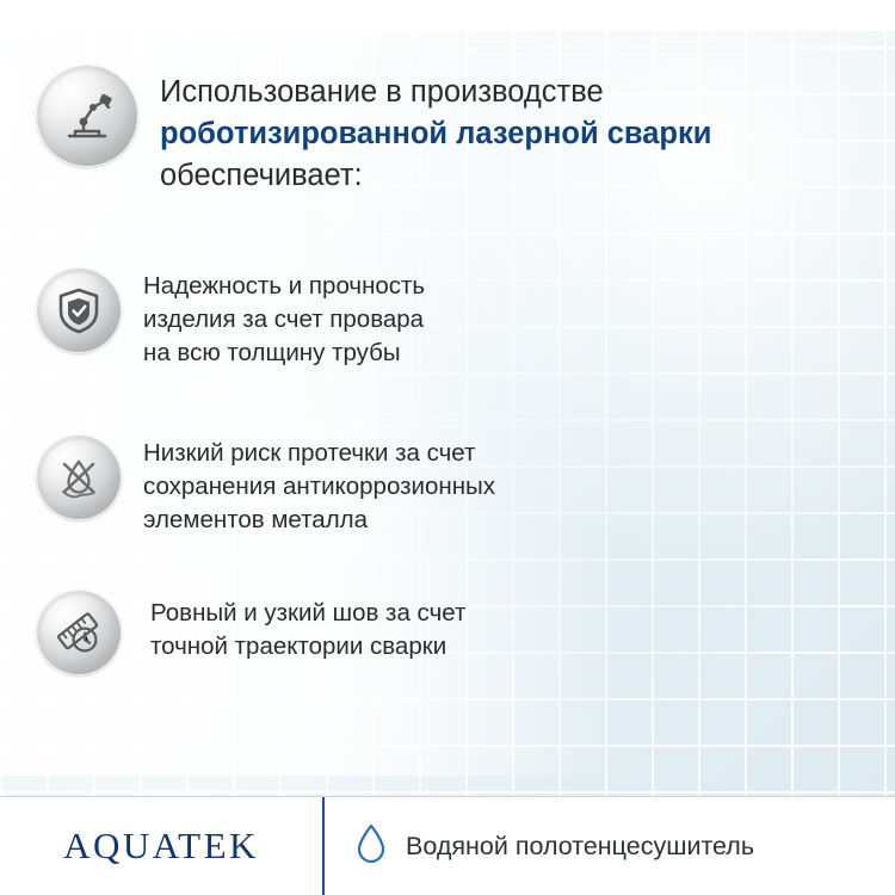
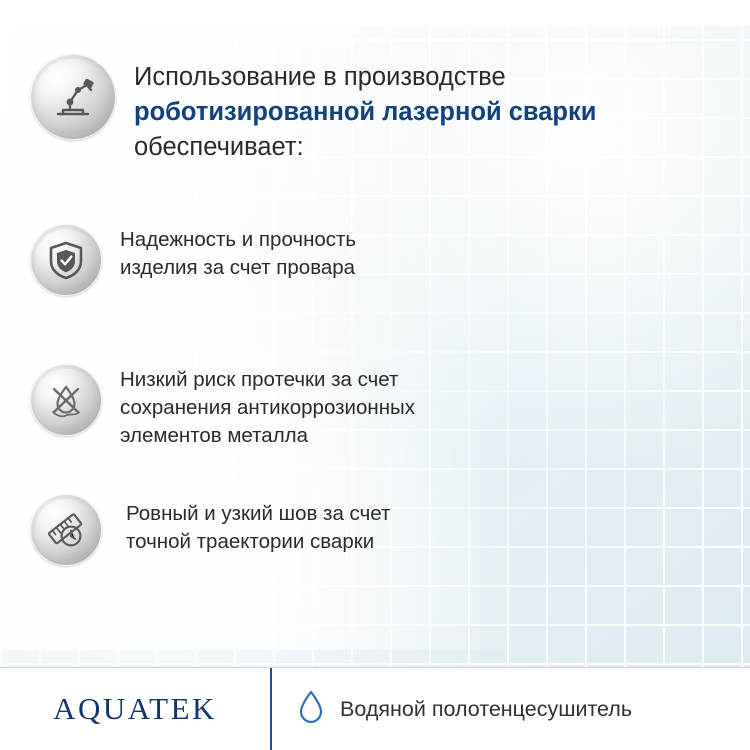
  Использование в производстве
  роботизированной лазерной сварки
  обеспечивает:
  Надежность и прочность
  изделия за счет провара
- на всю толщину трубы
  Низкий риск протечки за счет
  сохранения антикоррозионных
  элементов металла
  Ровный и узкий шов за счет
  точной траектории сварки
  AQUATEK
  Водяной полотенцесушитель
